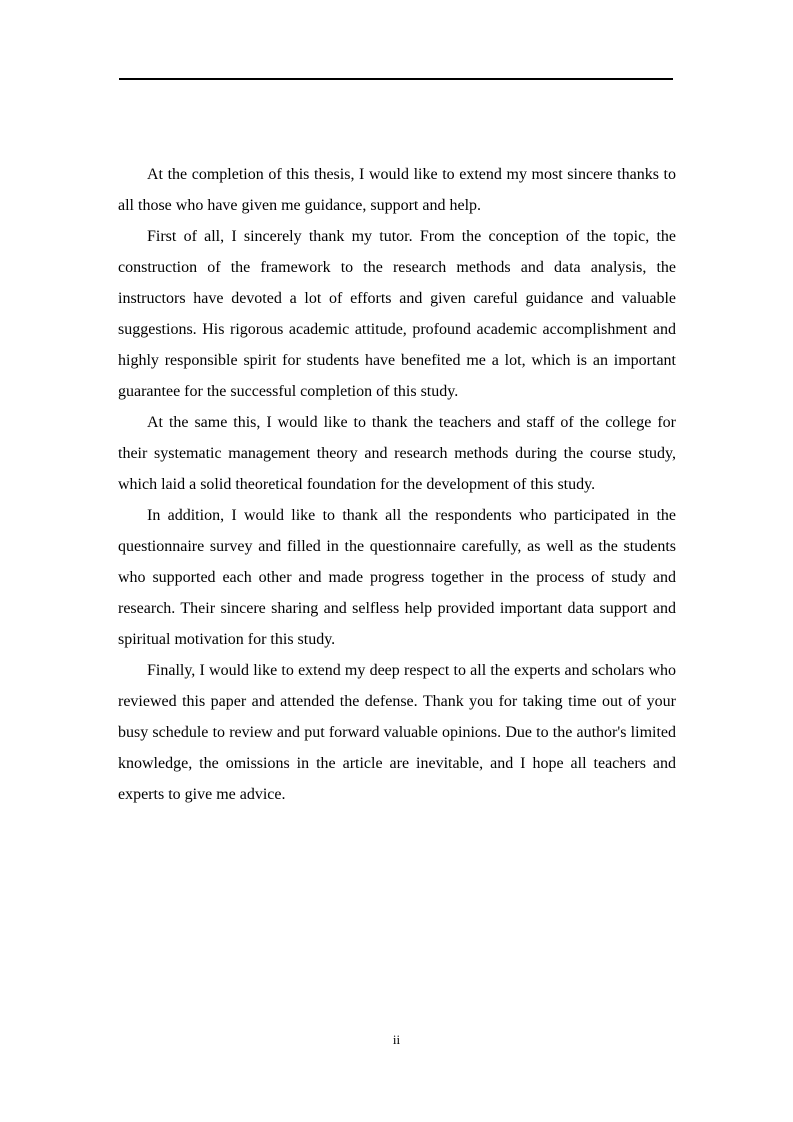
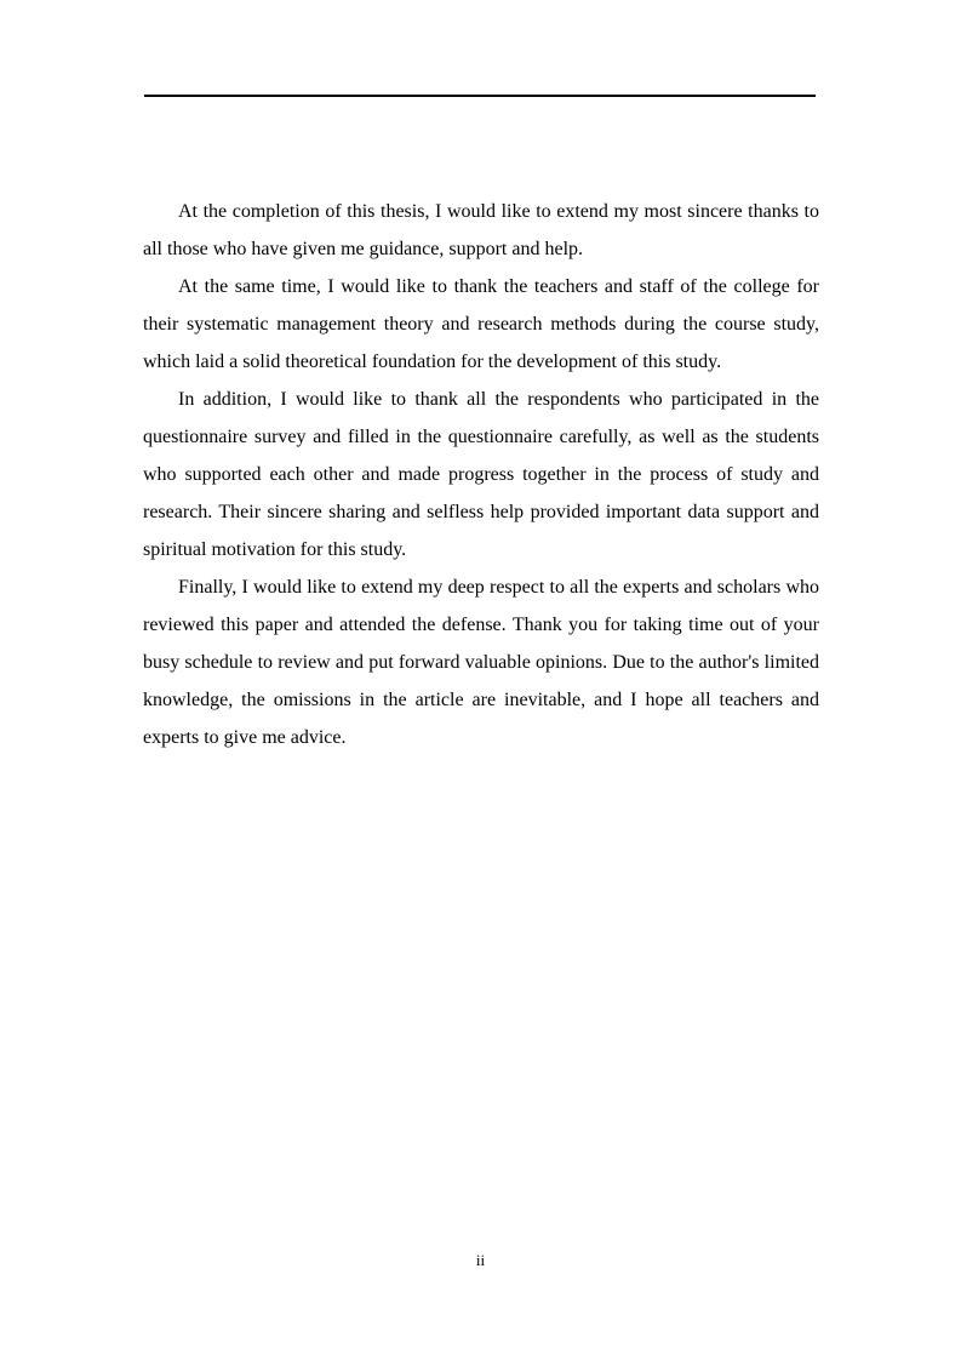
  At the completion of this thesis, I would like to extend my most sincere thanks to all those who have given me guidance, support and help.
- First of all, I sincerely thank my tutor. From the conception of the topic, the construction of the framework to the research methods and data analysis, the instructors have devoted a lot of efforts and given careful guidance and valuable suggestions. His rigorous academic attitude, profound academic accomplishment and highly responsible spirit for students have benefited me a lot, which is an important guarantee for the successful completion of this study.
- At the same this, I would like to thank the teachers and staff of the college for their systematic management theory and research methods during the course study, which laid a solid theoretical foundation for the development of this study.
+ At the same time, I would like to thank the teachers and staff of the college for their systematic management theory and research methods during the course study, which laid a solid theoretical foundation for the development of this study.
  In addition, I would like to thank all the respondents who participated in the questionnaire survey and filled in the questionnaire carefully, as well as the students who supported each other and made progress together in the process of study and research. Their sincere sharing and selfless help provided important data support and spiritual motivation for this study.
  Finally, I would like to extend my deep respect to all the experts and scholars who reviewed this paper and attended the defense. Thank you for taking time out of your busy schedule to review and put forward valuable opinions. Due to the author's limited knowledge, the omissions in the article are inevitable, and I hope all teachers and experts to give me advice.
  ii
